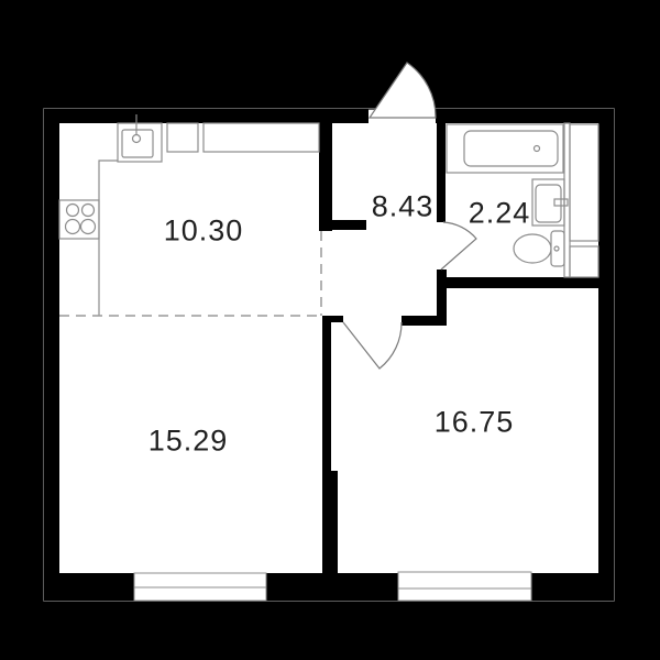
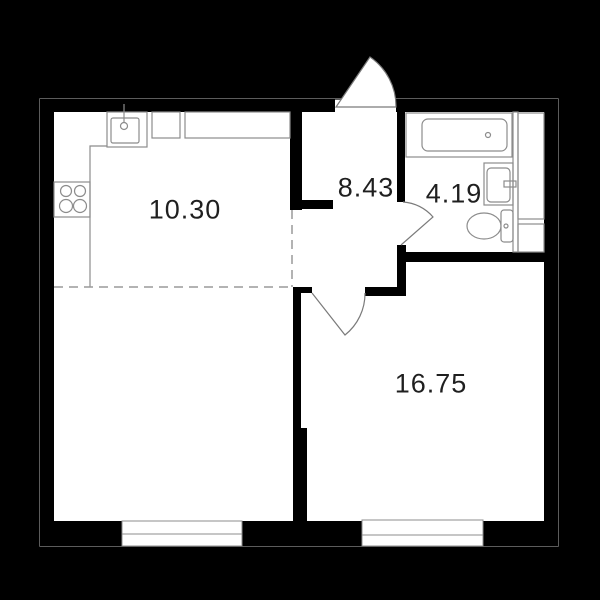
  10.30
  8.43
- 2.24
+ 4.19
- 15.29
  16.75
